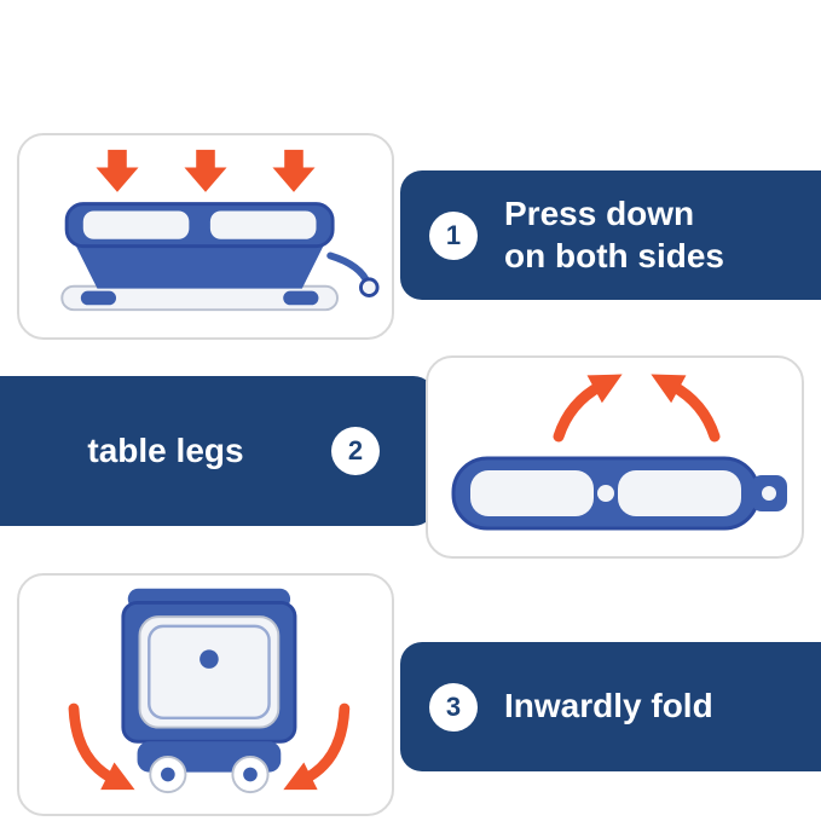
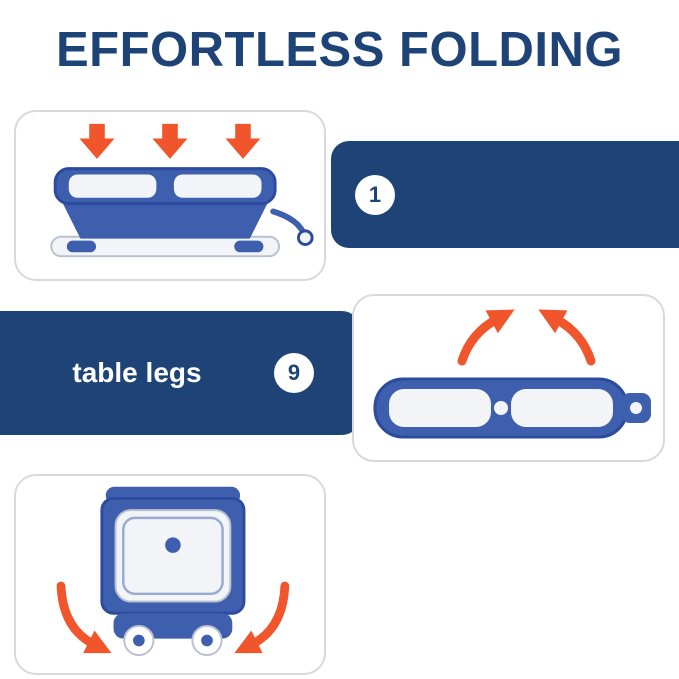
+ EFFORTLESS FOLDING
  1
- Press down
- on both sides
  table legs
- 2
+ 9
- 3
- Inwardly fold
